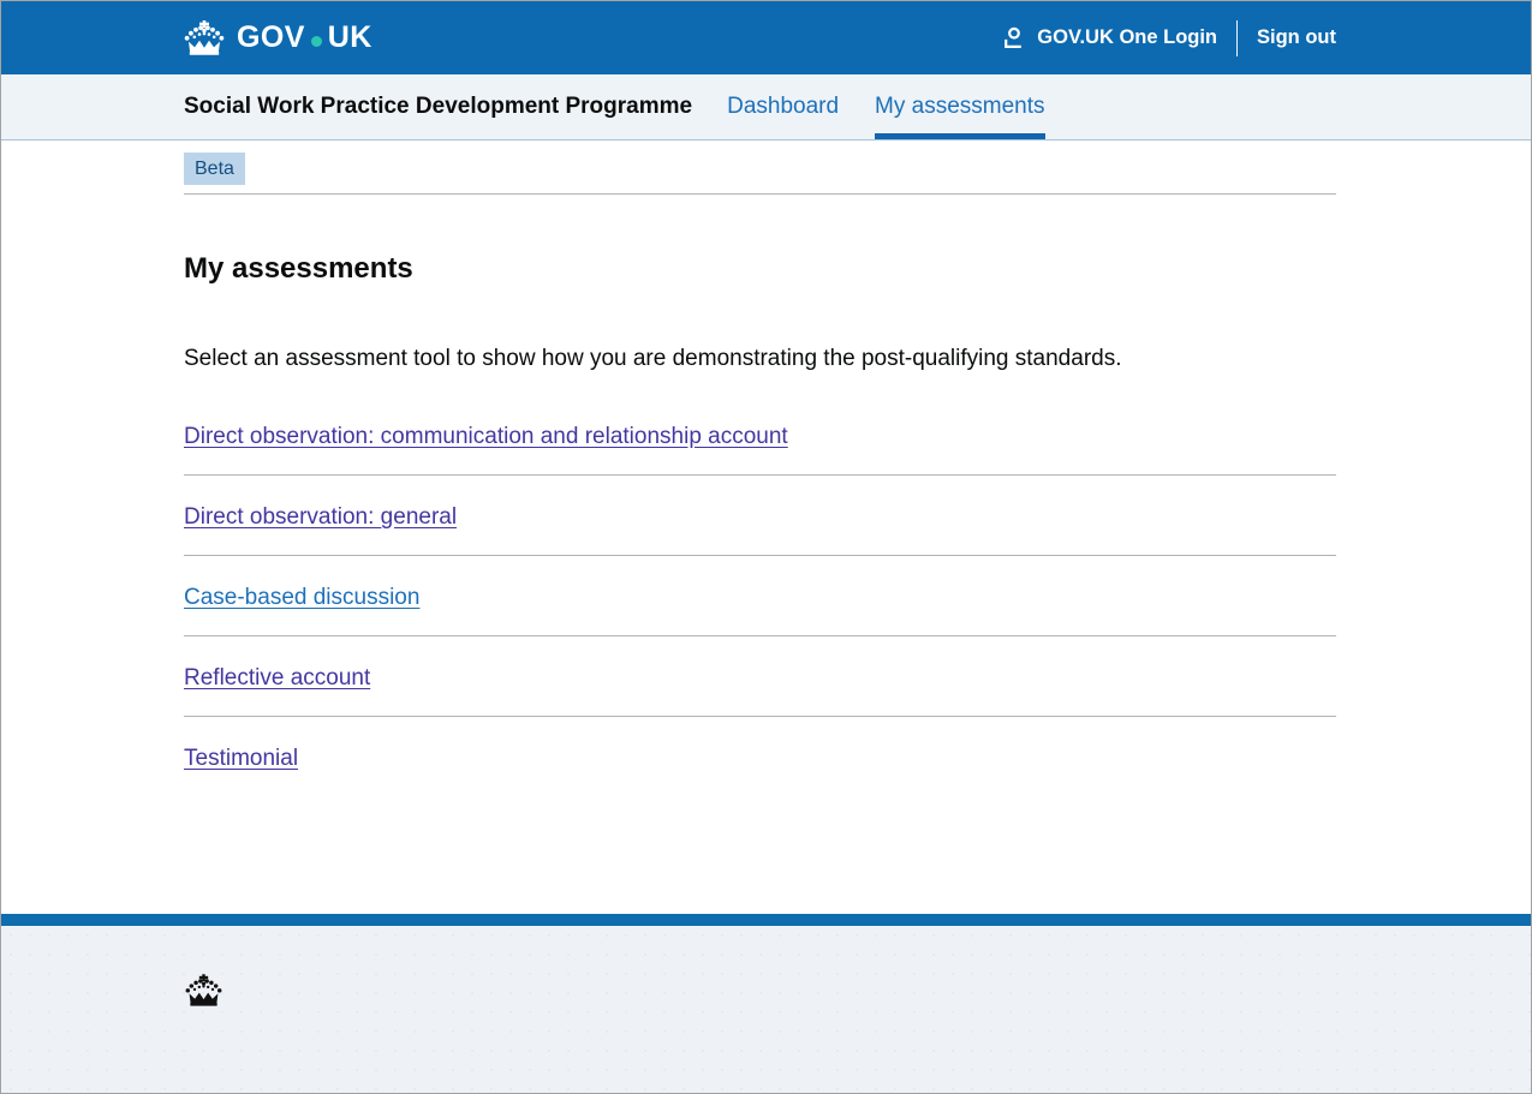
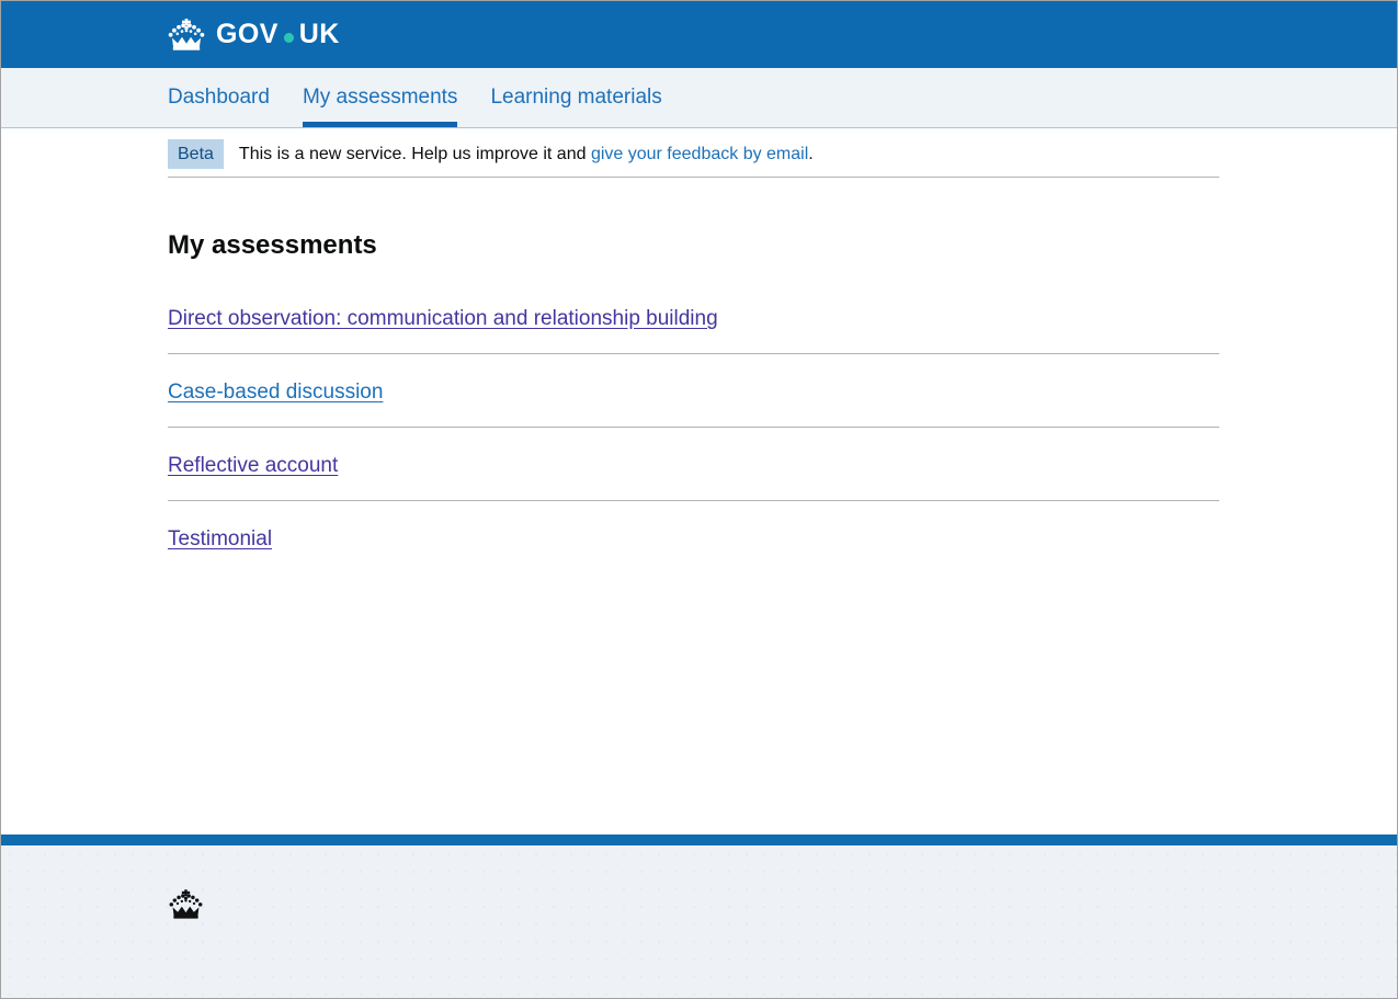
  GOV
  UK
- GOV.UK One Login
- Sign out
- Social Work Practice Development Programme
  Dashboard
  My assessments
+ Learning materials
  Beta
+ This is a new service. Help us improve it and give your feedback by email.
  My assessments
- Select an assessment tool to show how you are demonstrating the post-qualifying standards.
- Direct observation: communication and relationship account
+ Direct observation: communication and relationship building
- Direct observation: general
  Case-based discussion
  Reflective account
  Testimonial
